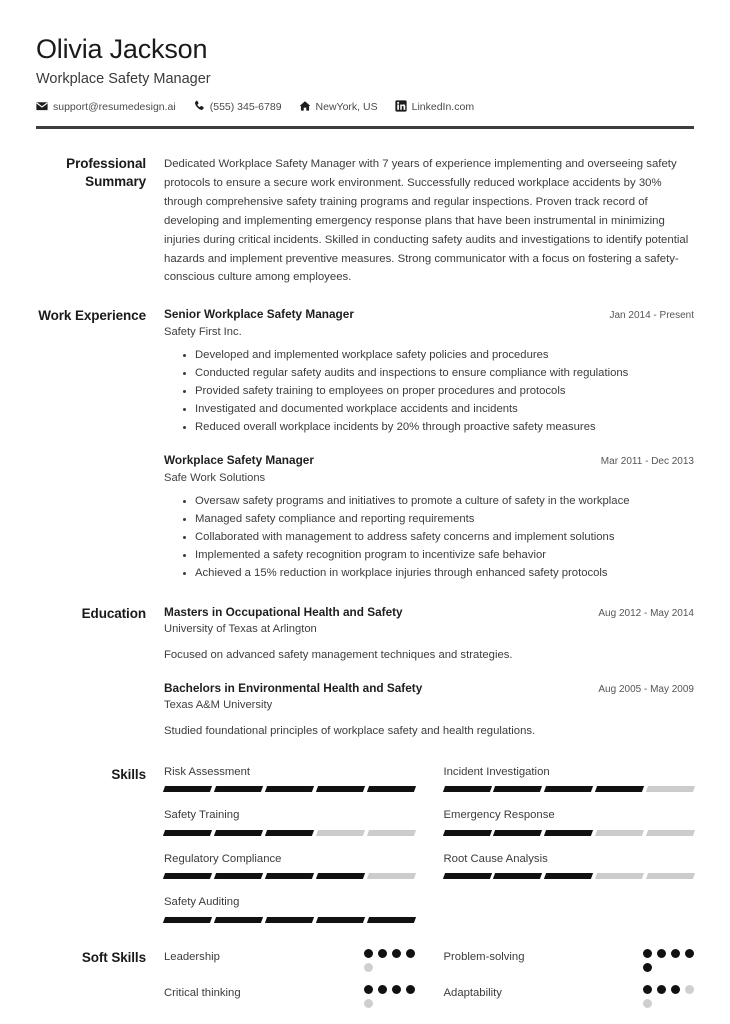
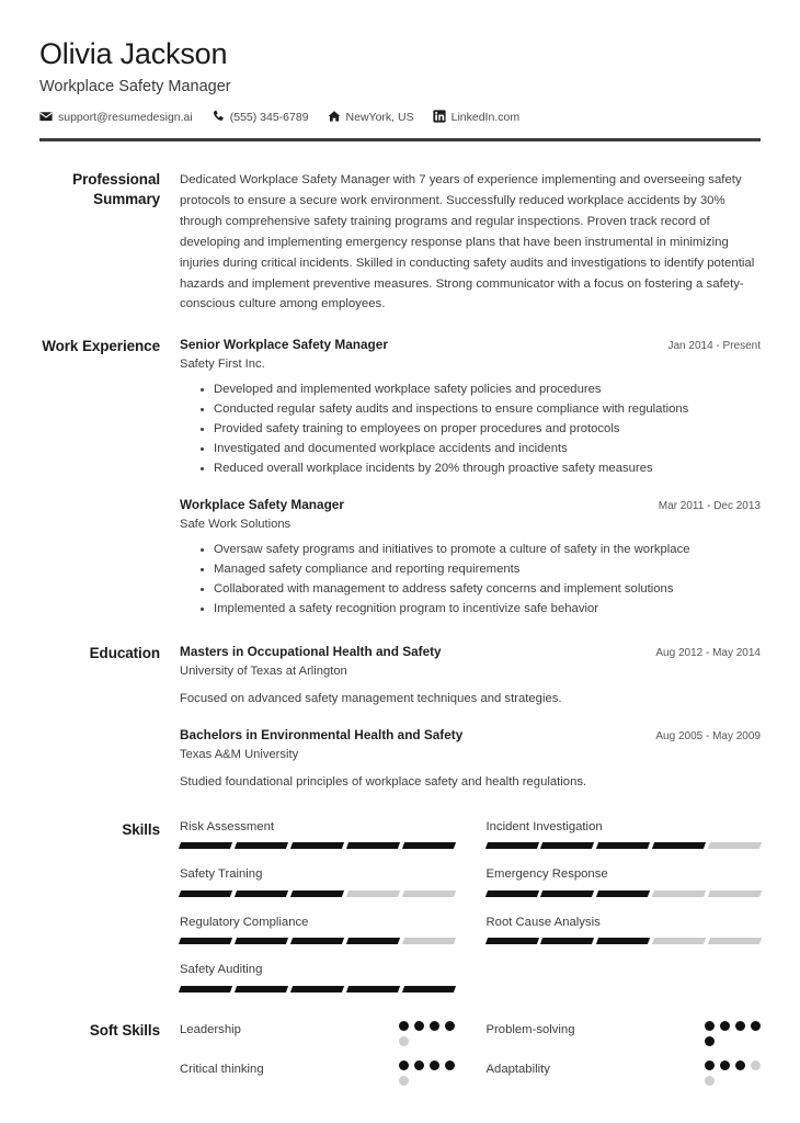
  Olivia Jackson
  Workplace Safety Manager
  support@resumedesign.ai
  (555) 345-6789
  NewYork, US
  LinkedIn.com
  Professional Summary
  Dedicated Workplace Safety Manager with 7 years of experience implementing and overseeing safety protocols to ensure a secure work environment. Successfully reduced workplace accidents by 30% through comprehensive safety training programs and regular inspections. Proven track record of developing and implementing emergency response plans that have been instrumental in minimizing injuries during critical incidents. Skilled in conducting safety audits and investigations to identify potential hazards and implement preventive measures. Strong communicator with a focus on fostering a safety-conscious culture among employees.
  Work Experience
  Senior Workplace Safety Manager
  Jan 2014 - Present
  Safety First Inc.
  Developed and implemented workplace safety policies and procedures
  Conducted regular safety audits and inspections to ensure compliance with regulations
  Provided safety training to employees on proper procedures and protocols
  Investigated and documented workplace accidents and incidents
  Reduced overall workplace incidents by 20% through proactive safety measures
  Workplace Safety Manager
  Mar 2011 - Dec 2013
  Safe Work Solutions
  Oversaw safety programs and initiatives to promote a culture of safety in the workplace
  Managed safety compliance and reporting requirements
  Collaborated with management to address safety concerns and implement solutions
  Implemented a safety recognition program to incentivize safe behavior
- Achieved a 15% reduction in workplace injuries through enhanced safety protocols
  Education
  Masters in Occupational Health and Safety
  Aug 2012 - May 2014
  University of Texas at Arlington
  Focused on advanced safety management techniques and strategies.
  Bachelors in Environmental Health and Safety
  Aug 2005 - May 2009
  Texas A&M University
  Studied foundational principles of workplace safety and health regulations.
  Skills
  Risk Assessment
  Incident Investigation
  Safety Training
  Emergency Response
  Regulatory Compliance
  Root Cause Analysis
  Safety Auditing
  Soft Skills
  Leadership
  Problem-solving
  Critical thinking
  Adaptability
